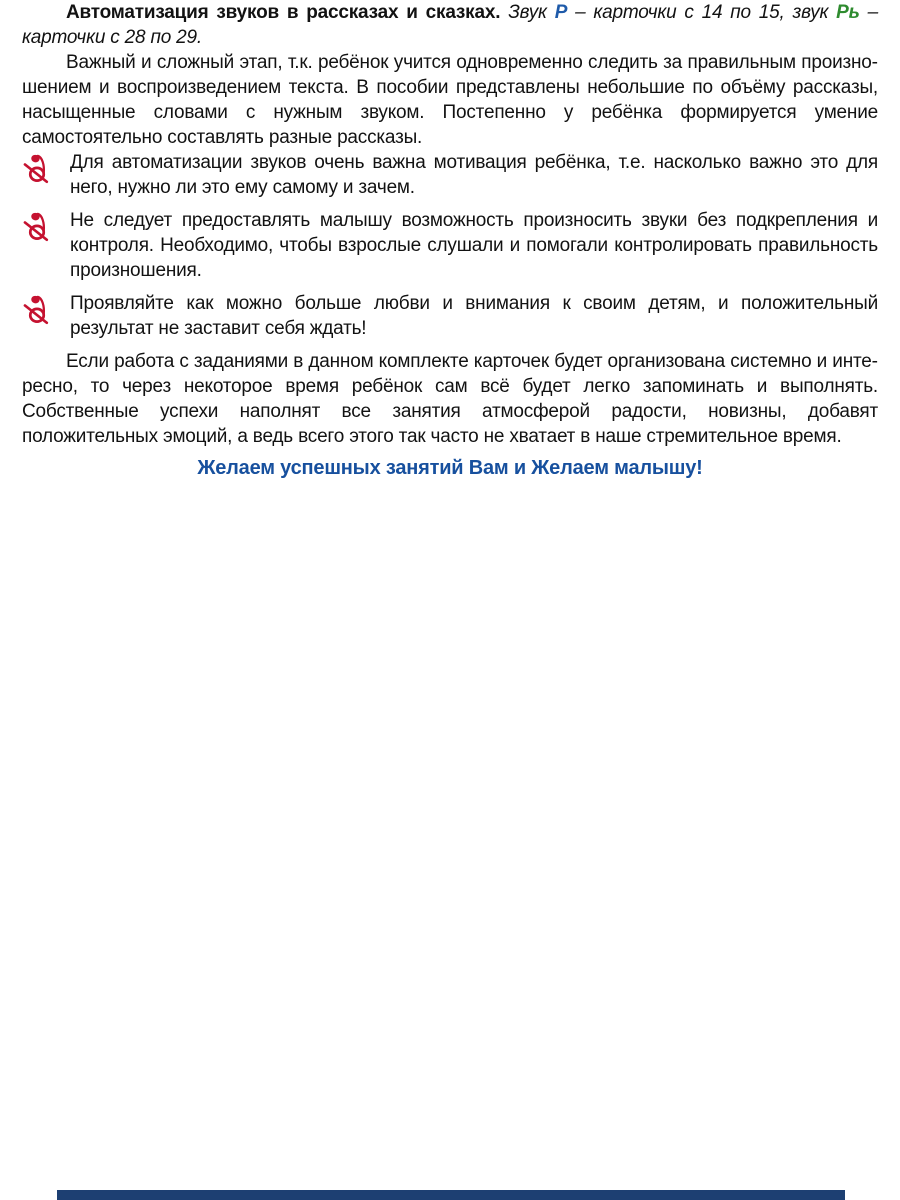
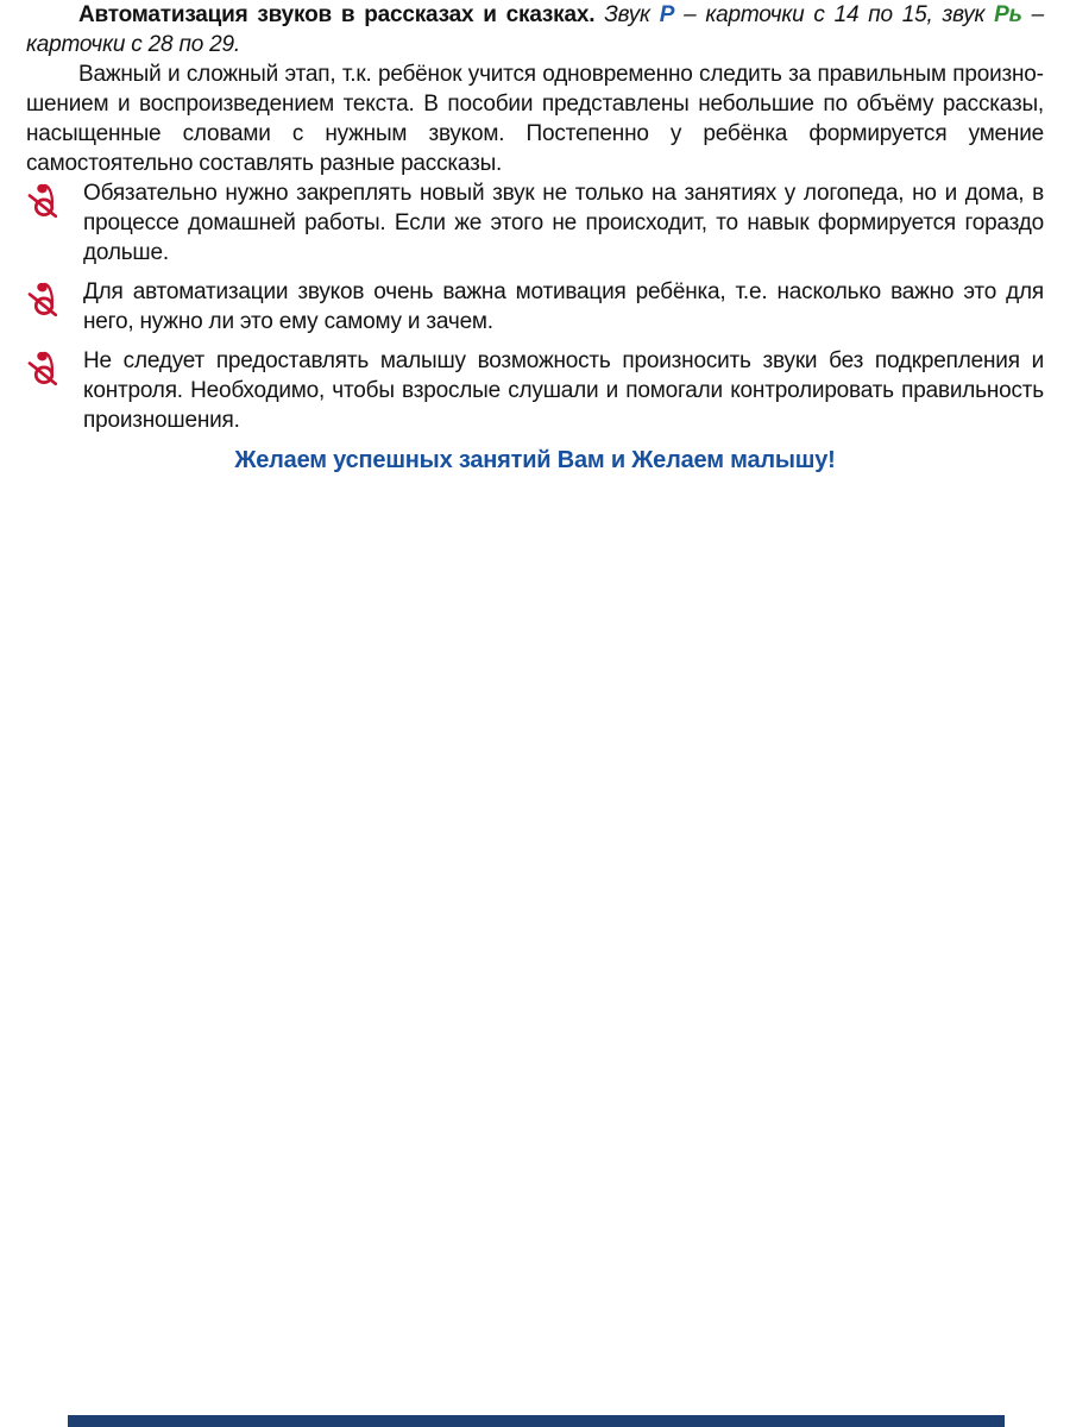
  Автоматизация звуков в рассказах и сказках. Звук Р – карточки с 14 по 15, звук Рь – карточки с 28 по 29.
  Важный и сложный этап, т.к. ребёнок учится одновременно следить за правильным произно­шением и воспроизведением текста. В пособии представлены небольшие по объёму рассказы, на­сыщенные словами с нужным звуком. Постепенно у ребёнка формируется умение самостоятельно составлять разные рассказы.
+ Обязательно нужно закреплять новый звук не только на занятиях у логопеда, но и дома, в про­цессе домашней работы. Если же этого не происходит, то навык формируется гораздо дольше.
  Для автоматизации звуков очень важна мотивация ребёнка, т.е. насколько важно это для него, нужно ли это ему самому и зачем.
  Не следует предоставлять малышу возможность произносить звуки без подкрепления и контро­ля. Необходимо, чтобы взрослые слушали и помогали контролировать правильность произно­шения.
- Проявляйте как можно больше любви и внимания к своим детям, и положительный результат не заставит себя ждать!
- Если работа с заданиями в данном комплекте карточек будет организована системно и инте­ресно, то через некоторое время ребёнок сам всё будет легко запоминать и выполнять. Собственные успехи наполнят все занятия атмосферой радости, новизны, добавят положительных эмоций, а ведь всего этого так часто не хватает в наше стремительное время.
  Желаем успешных занятий Вам и Желаем малышу!
